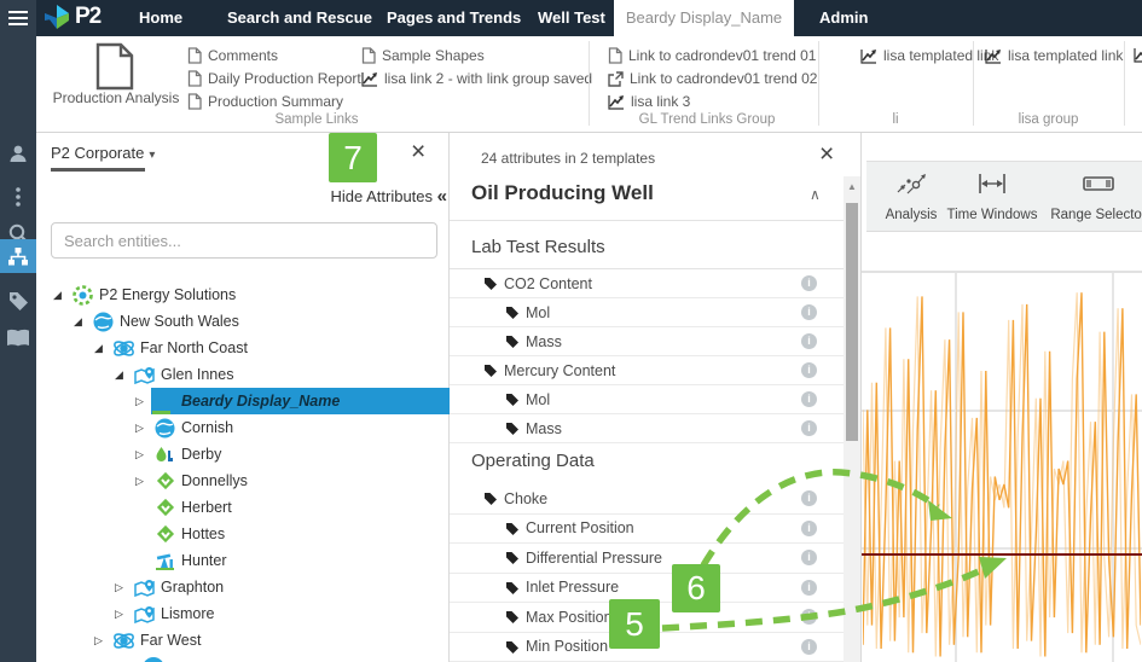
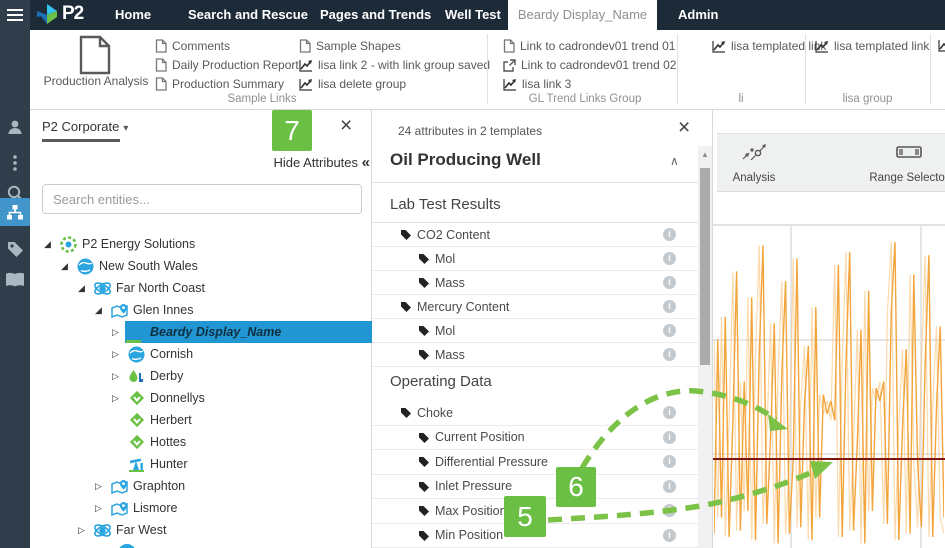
  P2
  Home
  Search and Rescue
  Pages and Trends
  Well Test
  Beardy Display_Name
  Admin
  Production Analysis
  Comments
  Daily Production Report
  Production Summary
  Sample Shapes
  lisa link 2 - with link group save
+ lisa delete group
  Sample Links
  Link to cadrondev01 trend 01
  Link to cadrondev01 trend 02
  lisa link 3
  GL Trend Links Group
  lisa templated lin
  li
  lisa templated link
  lisa group
  P2 Corporate ▾
  7
  ×
  Hide Attributes «
  Search entities...
  ◢
  P2 Energy Solutions
  ◢
  New South Wales
  ◢
  Far North Coast
  ◢
  Glen Innes
  ▷
  Beardy Display_Name
  ▷
  Cornish
  ▷
  Derby
  ▷
  Donnellys
  Herbert
  Hottes
  Hunter
  ▷
  Graphton
  ▷
  Lismore
  ▷
  Far West
  24 attributes in 2 templates
  ×
  Oil Producing Well
  ∧
  Lab Test Results
  CO2 Content
  i
  Mol
  i
  Mass
  i
  Mercury Content
  i
  Mol
  i
  Mass
  i
  Operating Data
  Choke
  i
  Current Position
  i
  Differential Pressure
  i
  Inlet Pressure
  i
  Max Positio
  Min Position
  i
  ▲
  Analysis
- Time Windows
  Range Selecto
  6
  5
